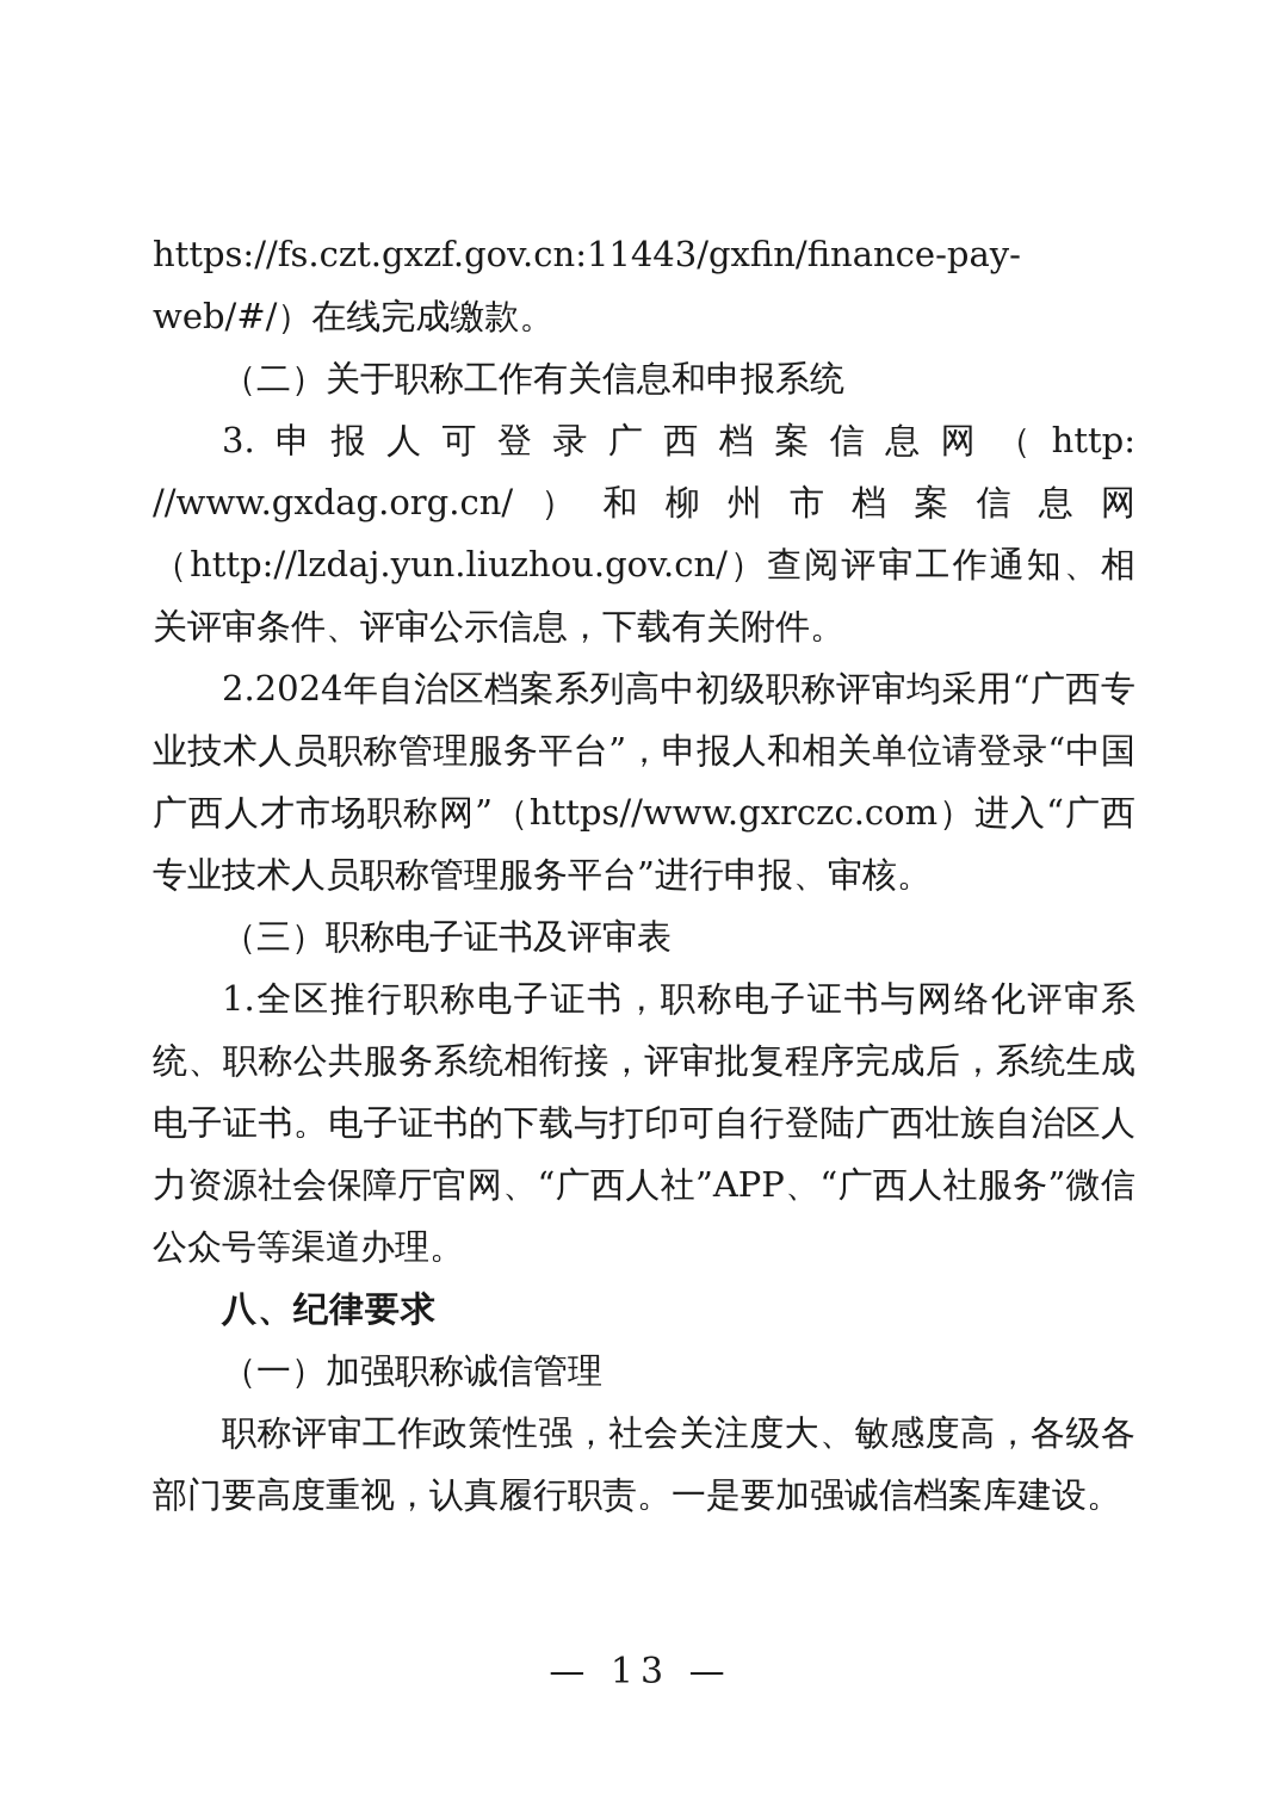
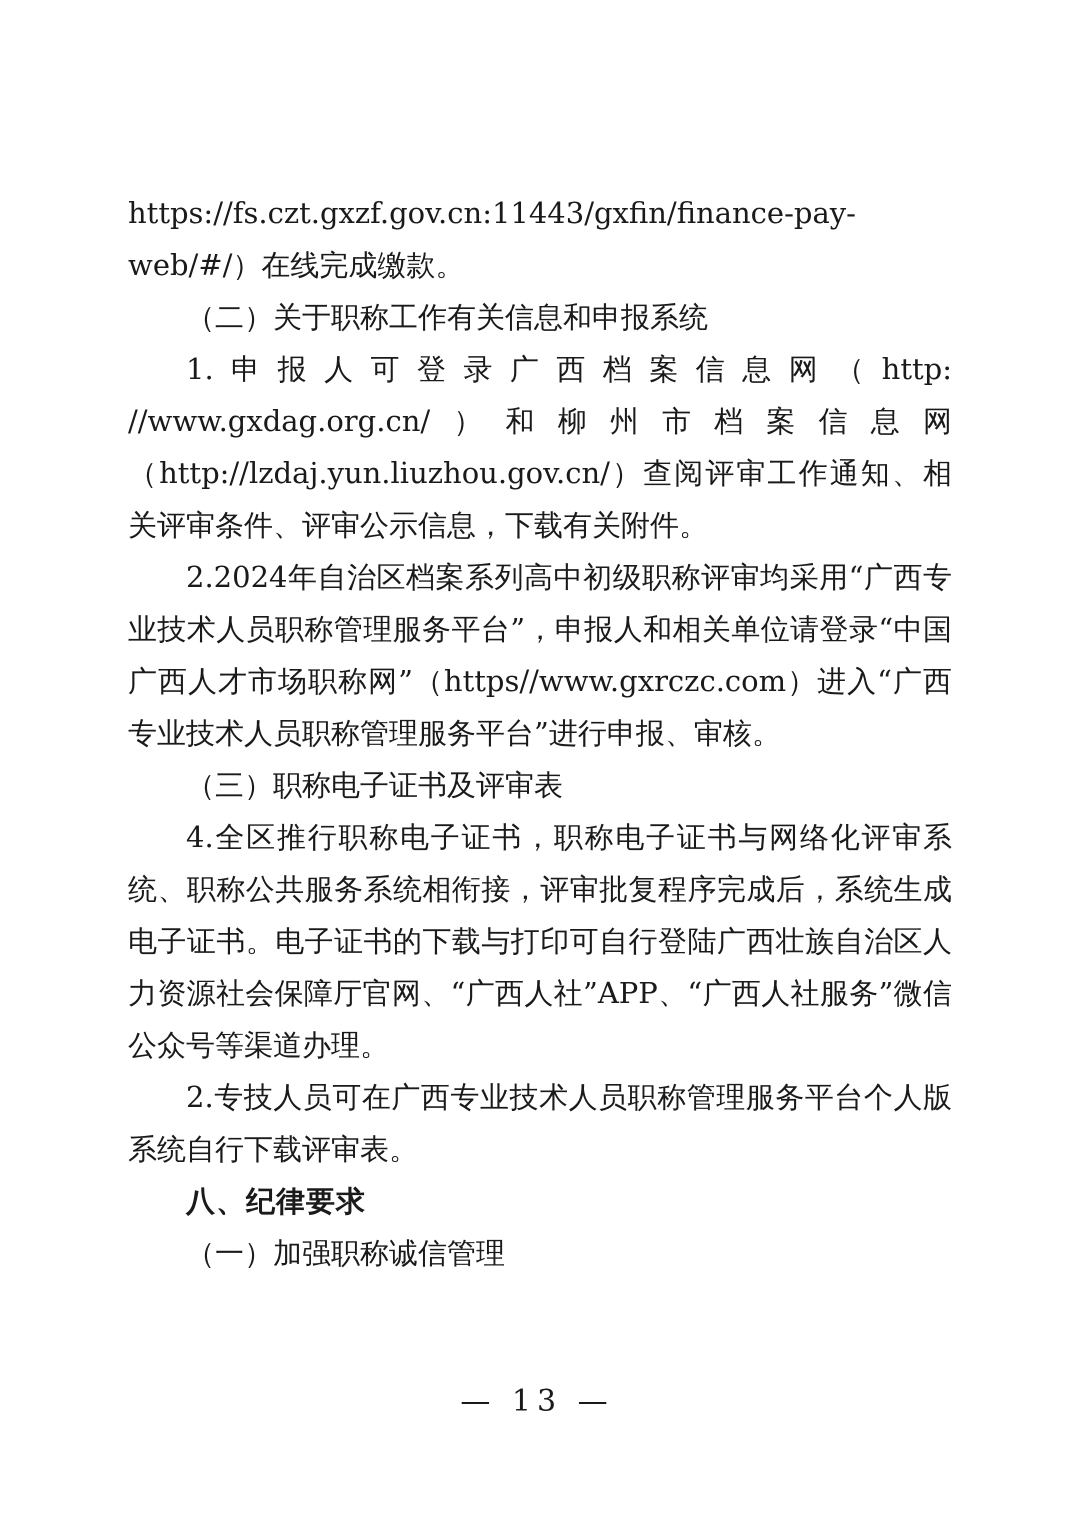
  https://fs.czt.gxzf.gov.cn:11443/gxfin/finance-pay-web/#/）在线完成缴款。
  （二）关于职称工作有关信息和申报系统
- 3.申报人可登录广西档案信息网（http: //www.gxdag.org.cn/）和柳州市档案信息网（http://lzdaj.yun.liuzhou.gov.cn/）查阅评审工作通知、相关评审条件、评审公示信息，下载有关附件。
+ 1.申报人可登录广西档案信息网（http: //www.gxdag.org.cn/）和柳州市档案信息网（http://lzdaj.yun.liuzhou.gov.cn/）查阅评审工作通知、相关评审条件、评审公示信息，下载有关附件。
  2.2024年自治区档案系列高中初级职称评审均采用“广西专业技术人员职称管理服务平台”，申报人和相关单位请登录“中国广西人才市场职称网”（https//www.gxrczc.com）进入“广西专业技术人员职称管理服务平台”进行申报、审核。
  （三）职称电子证书及评审表
- 1.全区推行职称电子证书，职称电子证书与网络化评审系统、职称公共服务系统相衔接，评审批复程序完成后，系统生成电子证书。电子证书的下载与打印可自行登陆广西壮族自治区人力资源社会保障厅官网、“广西人社”APP、“广西人社服务”微信公众号等渠道办理。
+ 4.全区推行职称电子证书，职称电子证书与网络化评审系统、职称公共服务系统相衔接，评审批复程序完成后，系统生成电子证书。电子证书的下载与打印可自行登陆广西壮族自治区人力资源社会保障厅官网、“广西人社”APP、“广西人社服务”微信公众号等渠道办理。
+ 2.专技人员可在广西专业技术人员职称管理服务平台个人版系统自行下载评审表。
  八、纪律要求
  （一）加强职称诚信管理
- 职称评审工作政策性强，社会关注度大、敏感度高，各级各部门要高度重视，认真履行职责。一是要加强诚信档案库建设。
  — 13 —
